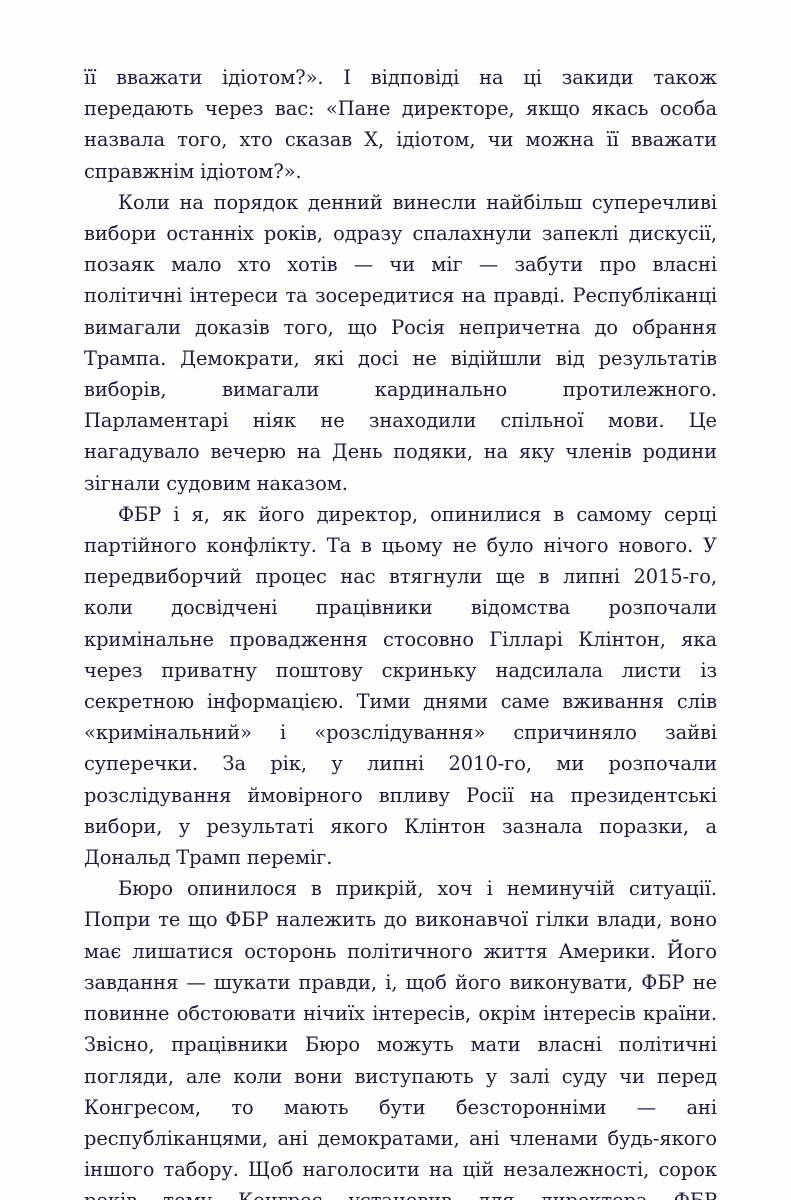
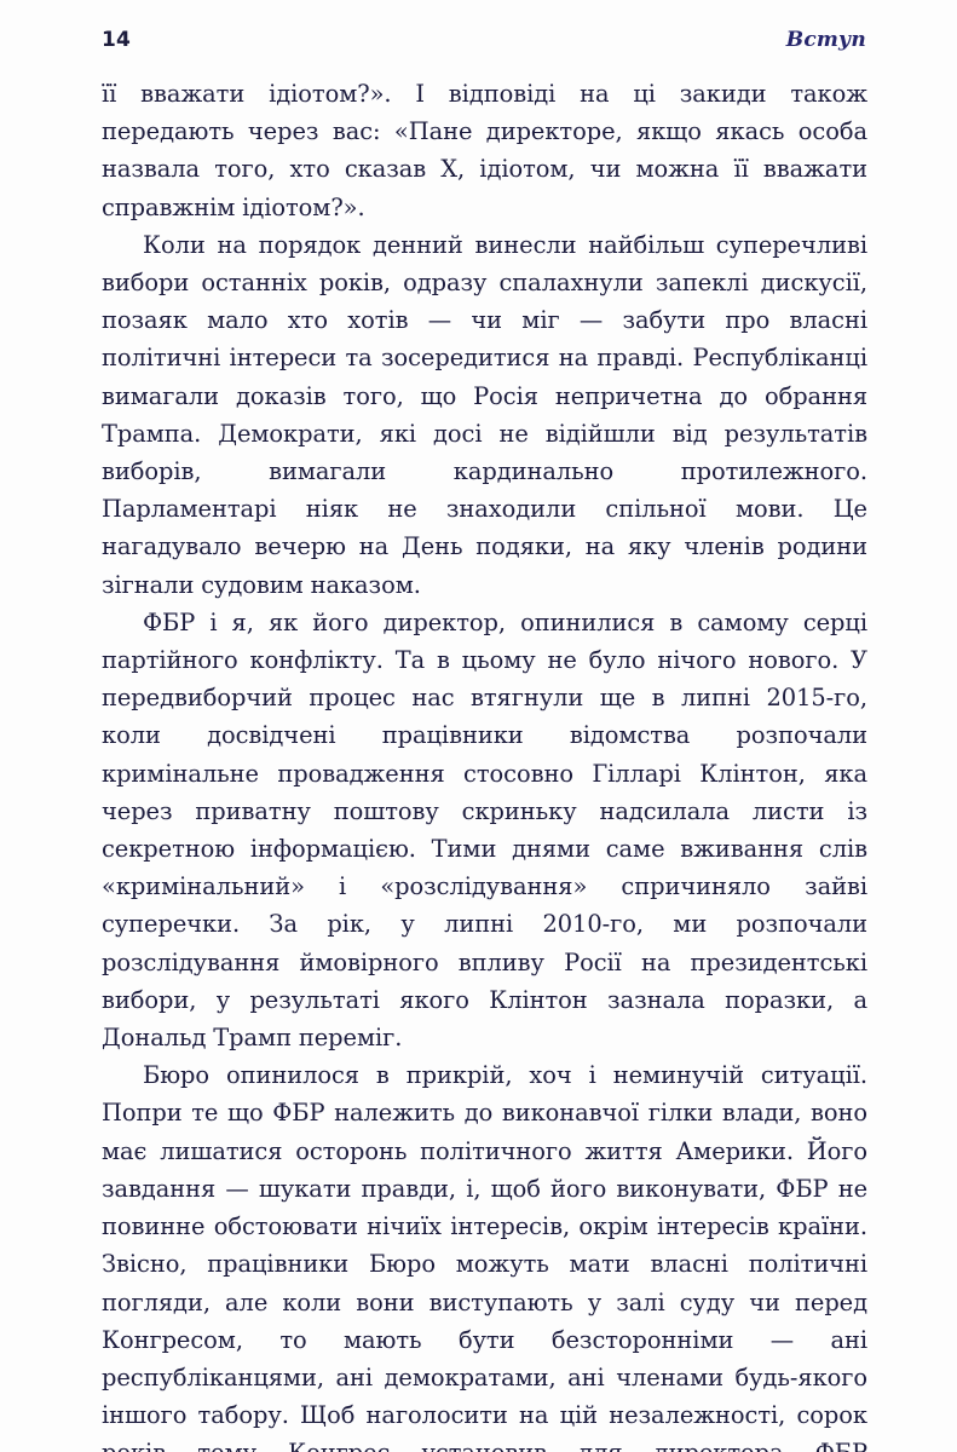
+ 14
+ Вступ
  її вважати ідіотом?». І відповіді на ці закиди також передають через вас: «Пане директоре, якщо якась особа назвала того, хто сказав Х, ідіотом, чи можна її вважати справжнім ідіотом?».
  Коли на порядок денний винесли найбільш суперечливі вибори останніх років, одразу спалахнули запеклі дискусії, позаяк мало хто хотів — чи міг — забути про власні політичні інтереси та зосередитися на правді. Республіканці вимагали доказів того, що Росія непричетна до обрання Трампа. Демократи, які досі не відійшли від результатів виборів, вимагали кардинально протилежного. Парламентарі ніяк не знаходили спільної мови. Це нагадувало вечерю на День подяки, на яку членів родини зігнали судовим наказом.
  ФБР і я, як його директор, опинилися в самому серці партійного конфлікту. Та в цьому не було нічого нового. У передвиборчий процес нас втягнули ще в липні 2015-го, коли досвідчені працівники відомства розпочали кримінальне провадження стосовно Гілларі Клінтон, яка через приватну поштову скриньку надсилала листи із секретною інформацією. Тими днями саме вживання слів «кримінальний» і «розслідування» спричиняло зайві суперечки. За рік, у липні 2010-го, ми розпочали розслідування ймовірного впливу Росії на президентські вибори, у результаті якого Клінтон зазнала поразки, а Дональд Трамп переміг.
  Бюро опинилося в прикрій, хоч і неминучій ситуації. Попри те що ФБР належить до виконавчої гілки влади, воно має лишатися осторонь політичного життя Америки. Його завдання — шукати правди, і, щоб його виконувати, ФБР не повинне обстоювати нічиїх інтересів, окрім інтересів країни. Звісно, працівники Бюро можуть мати власні політичні погляди, але коли вони виступають у залі суду чи перед Конгресом, то мають бути безсторонніми — ані республіканцями, ані демократами, ані членами будь-якого іншого табору. Щоб наголосити на цій незалежності, сорок
